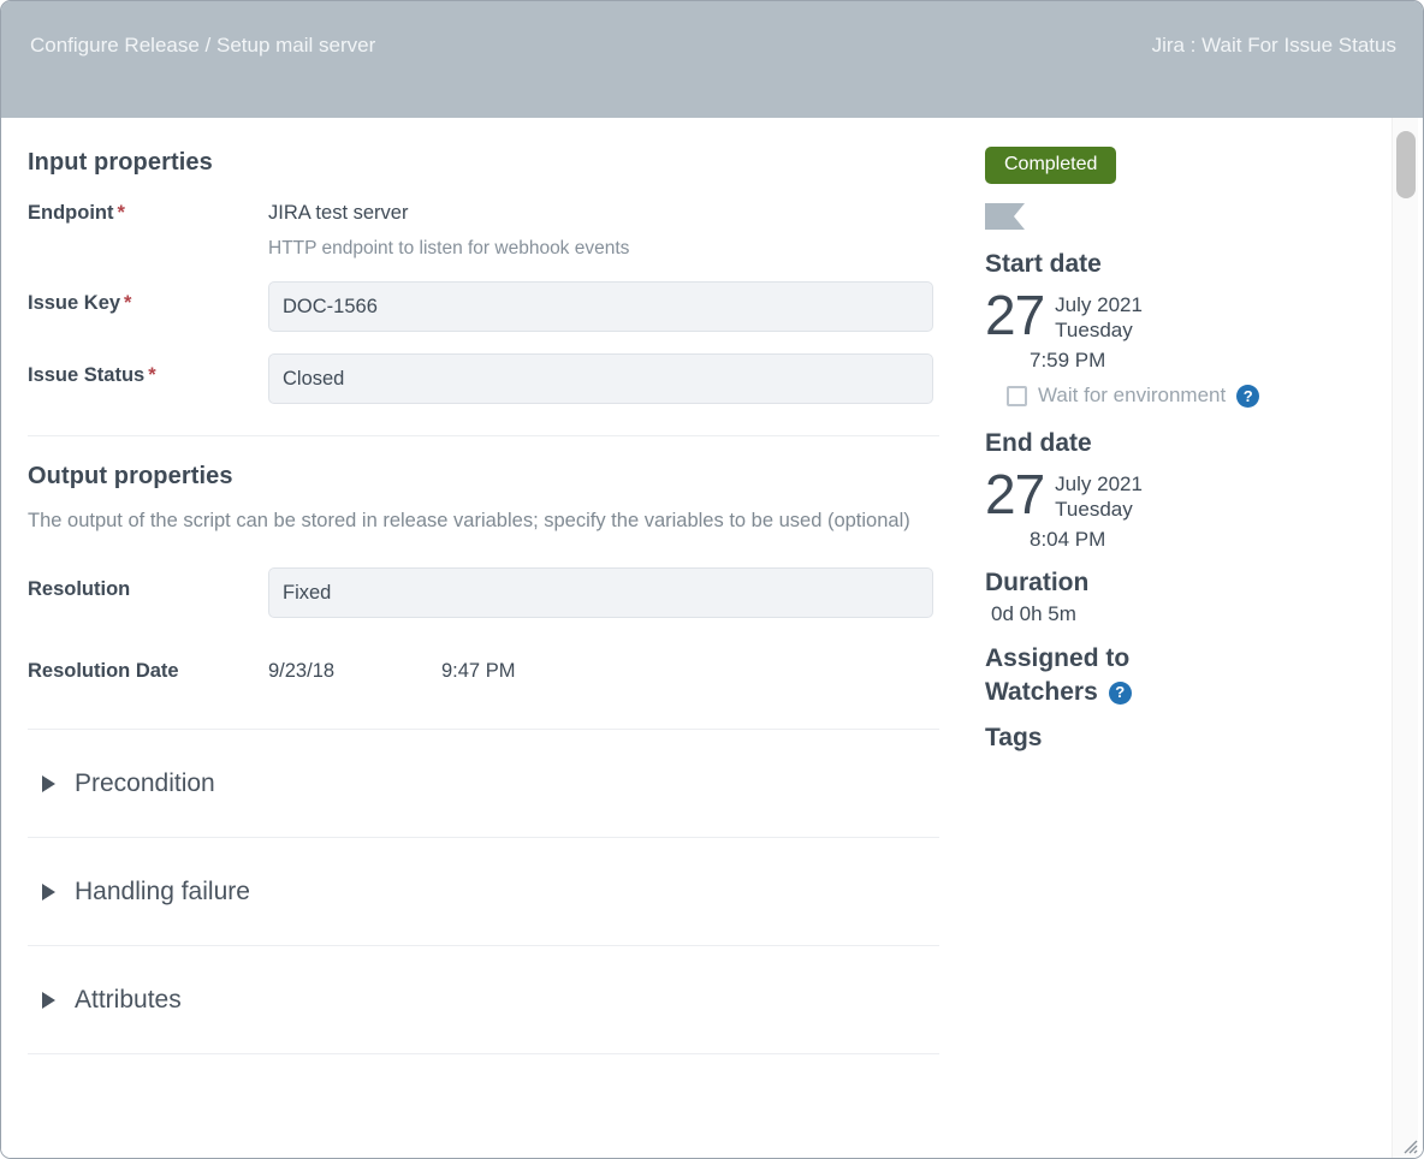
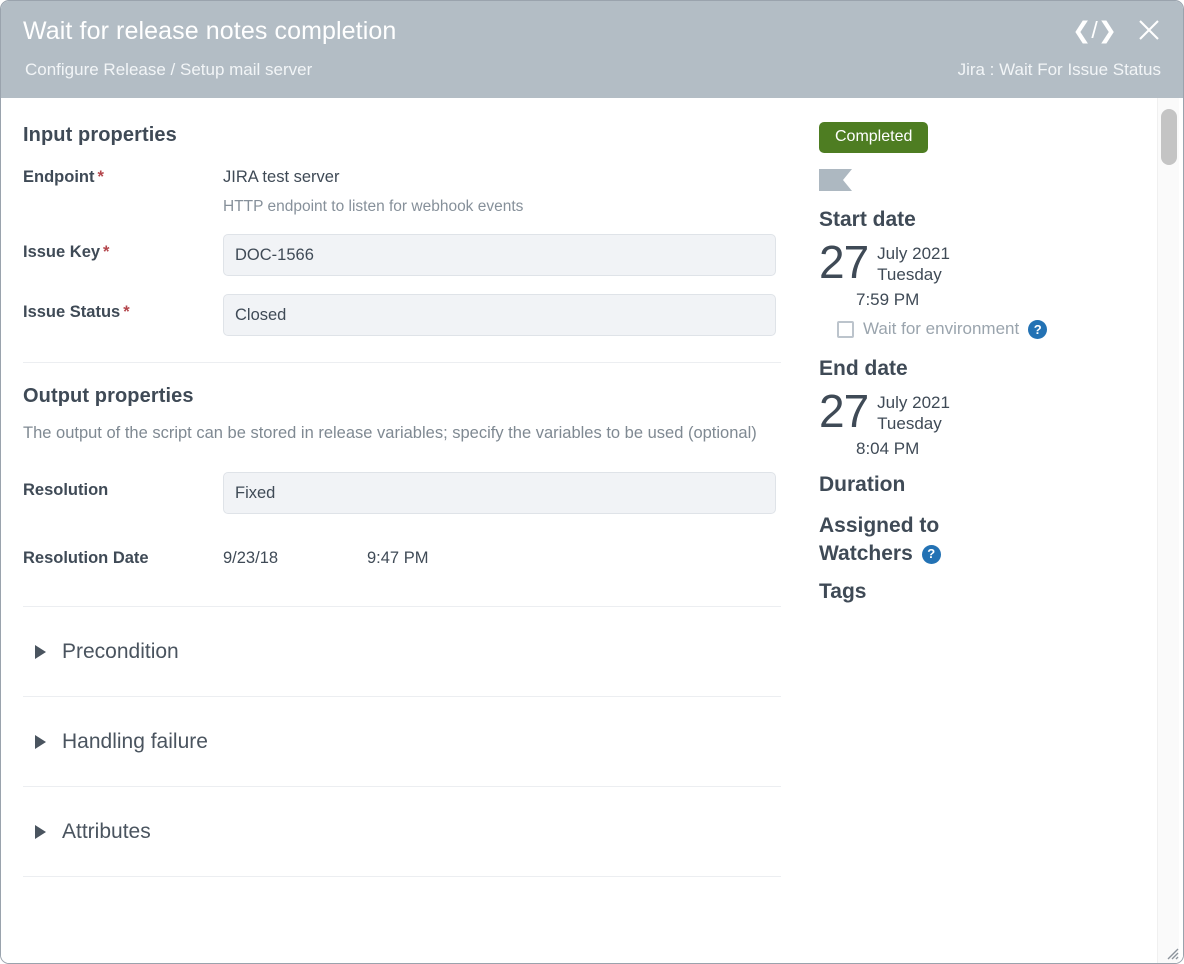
+ Wait for release notes completion
+ ❮/❯
  Configure Release / Setup mail server
  Jira : Wait For Issue Status
  Input properties
  Endpoint *
  JIRA test server
  HTTP endpoint to listen for webhook events
  Issue Key *
  DOC-1566
  Issue Status *
  Closed
  Output properties
  The output of the script can be stored in release variables; specify the variables to be used (optional)
  Resolution
  Fixed
  Resolution Date
  9/23/18
  9:47 PM
  Precondition
  Handling failure
  Attributes
  Completed
  Start date
  27
  July 2021
  Tuesday
  7:59 PM
  Wait for environment
  ?
  End date
  27
  July 2021
  Tuesday
  8:04 PM
  Duration
- 0d 0h 5m
  Assigned to
  Watchers
  ?
  Tags
